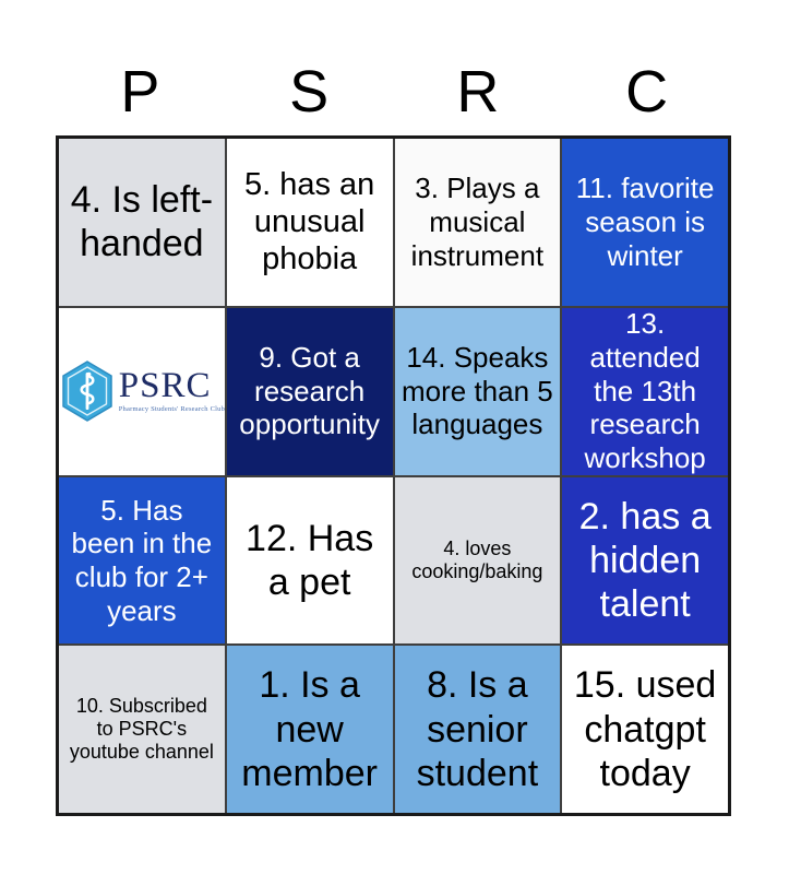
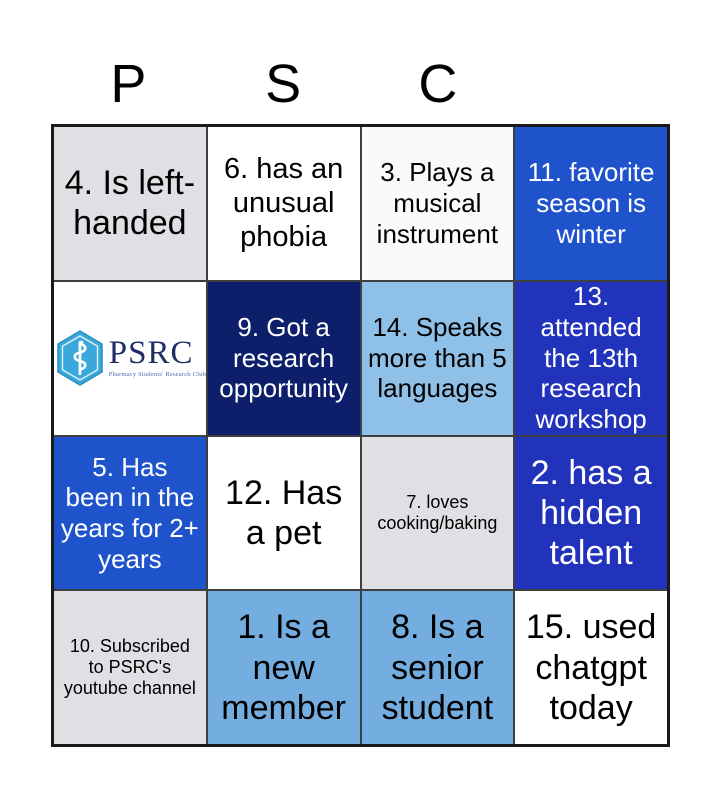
  P
  S
- R
  C
  4. Is left-handed
- 5. has an unusual phobia
+ 6. has an unusual phobia
  3. Plays a musical instrument
  11. favorite season is winter
  PSRC
  9. Got a research opportunity
  14. Speaks more than 5 languages
  13. attended the 13th research workshop
- 5. Has been in the club for 2+ years
+ 5. Has been in the years for 2+ years
  12. Has a pet
- 4. loves cooking/baking
+ 7. loves cooking/baking
  2. has a hidden talent
  10. Subscribed to PSRC's youtube channel
  1. Is a new member
  8. Is a senior student
  15. used chatgpt today
